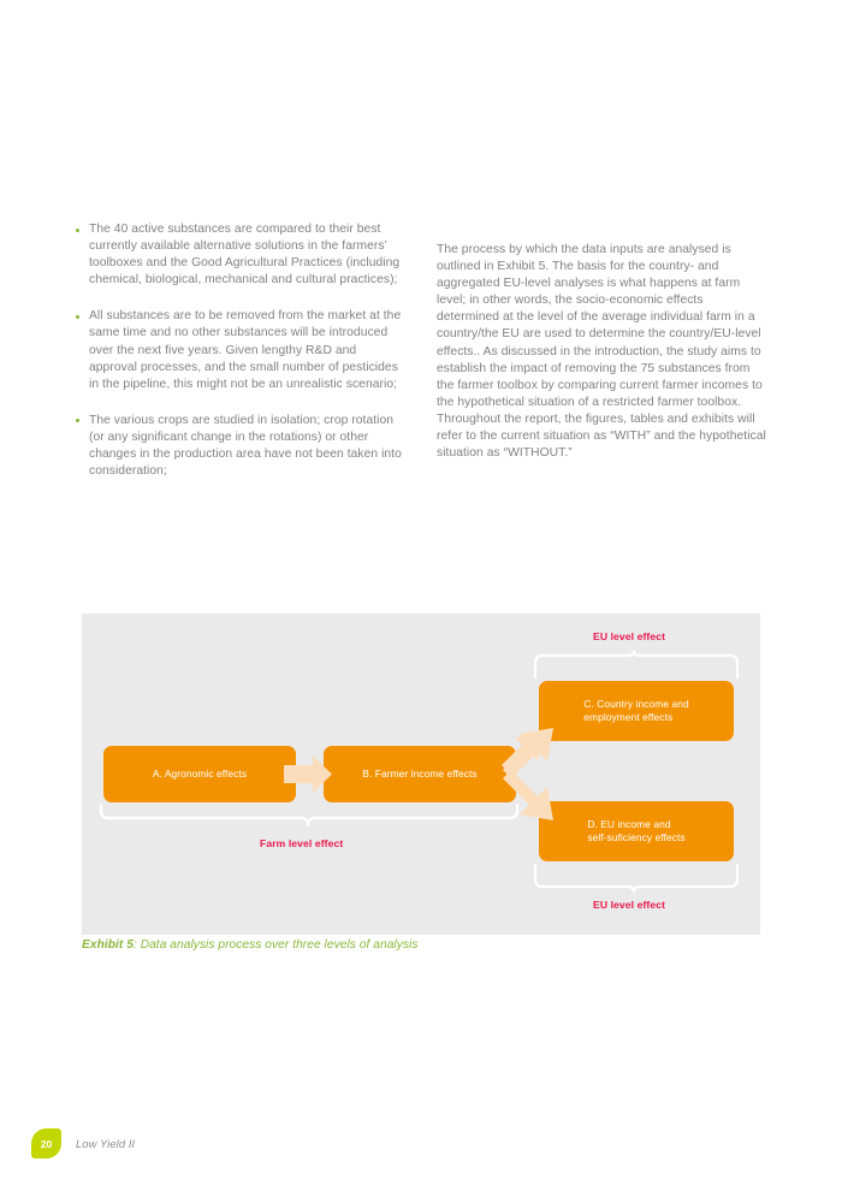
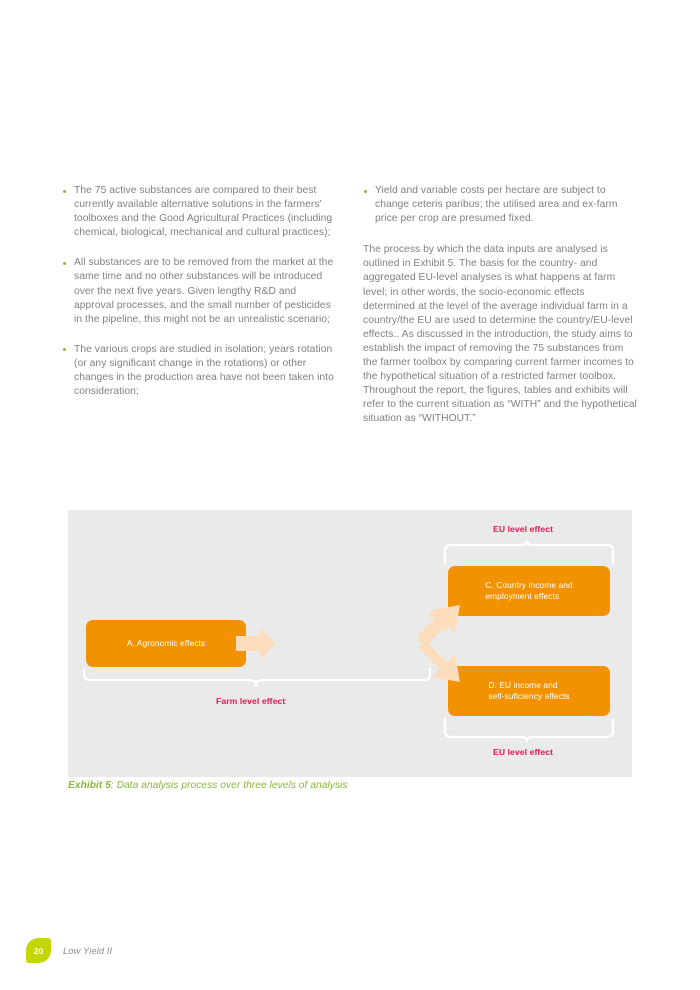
- The 40 active substances are compared to their best currently available alternative solutions in the farmers’ toolboxes and the Good Agricultural Practices (including chemical, biological, mechanical and cultural practices);
+ The 75 active substances are compared to their best currently available alternative solutions in the farmers’ toolboxes and the Good Agricultural Practices (including chemical, biological, mechanical and cultural practices);
  All substances are to be removed from the market at the same time and no other substances will be introduced over the next five years. Given lengthy R&D and approval processes, and the small number of pesticides in the pipeline, this might not be an unrealistic scenario;
- The various crops are studied in isolation; crop rotation (or any significant change in the rotations) or other changes in the production area have not been taken into consideration;
+ The various crops are studied in isolation; years rotation (or any significant change in the rotations) or other changes in the production area have not been taken into consideration;
+ Yield and variable costs per hectare are subject to change ceteris paribus; the utilised area and ex-farm price per crop are presumed fixed.
  The process by which the data inputs are analysed is outlined in Exhibit 5. The basis for the country- and aggregated EU-level analyses is what happens at farm level; in other words, the socio-economic effects determined at the level of the average individual farm in a country/the EU are used to determine the country/EU-level effects.. As discussed in the introduction, the study aims to establish the impact of removing the 75 substances from the farmer toolbox by comparing current farmer incomes to the hypothetical situation of a restricted farmer toolbox. Throughout the report, the figures, tables and exhibits will refer to the current situation as “WITH” and the hypothetical situation as “WITHOUT.”
  A. Agronomic effects
- B. Farmer income effects
  C. Country income and
  employment effects
  D. EU income and
  self-suficiency effects
  Farm level effect
  EU level effect
  EU level effect
  Exhibit 5: Data analysis process over three levels of analysis
  20
  Low Yield II
